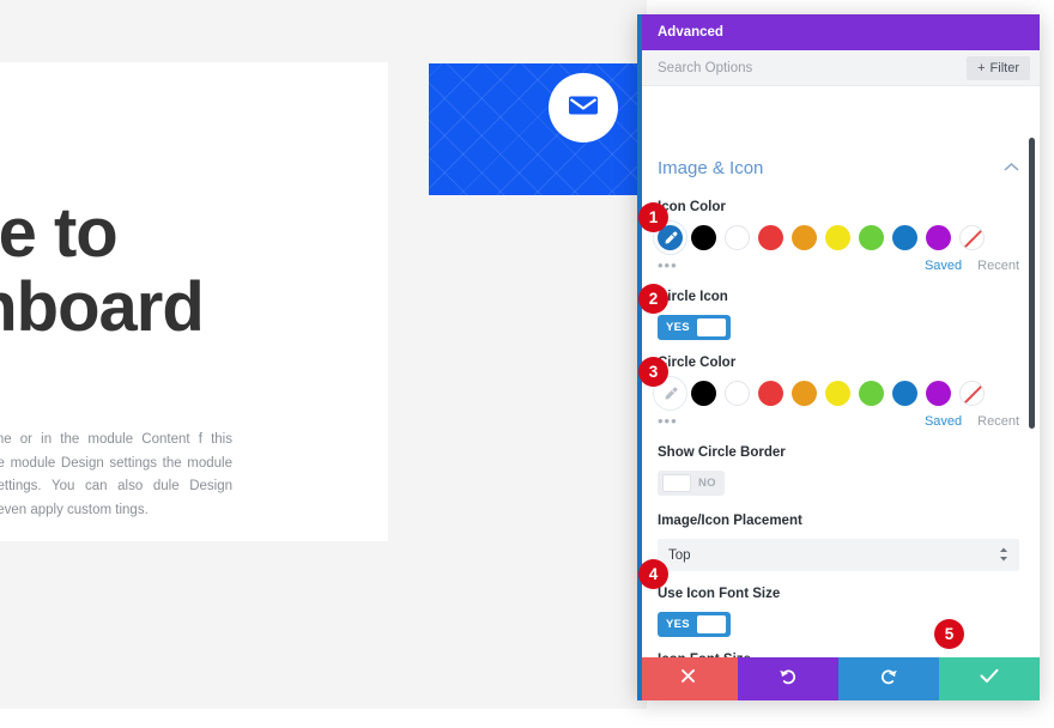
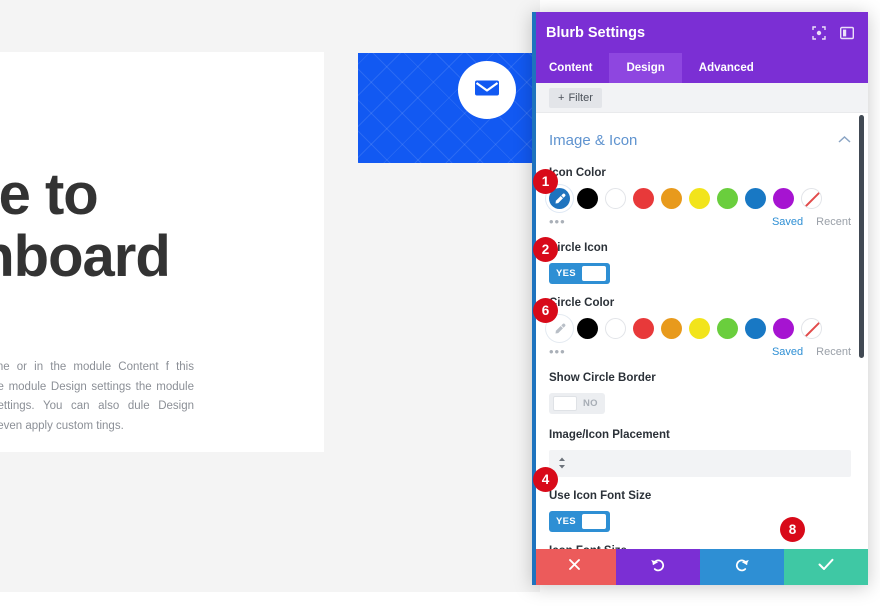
  e to
  board
  ne or in the module Content f this e module Design settings the module ettings. You can also dule Design even apply custom tings.
+ Blurb Settings
+ Content
+ Design
  Advanced
- Search Options
  +
  Filter
  Image & Icon
  on Color
  •••
  Saved
  Recent
  ircle Icon
  YES
  ircle Color
  •••
  Saved
  Recent
  Show Circle Border
  NO
  Image/Icon Placement
- Top
  Use Icon Font Size
  YES
  1
  2
- 3
+ 6
  4
- 5
+ 8
